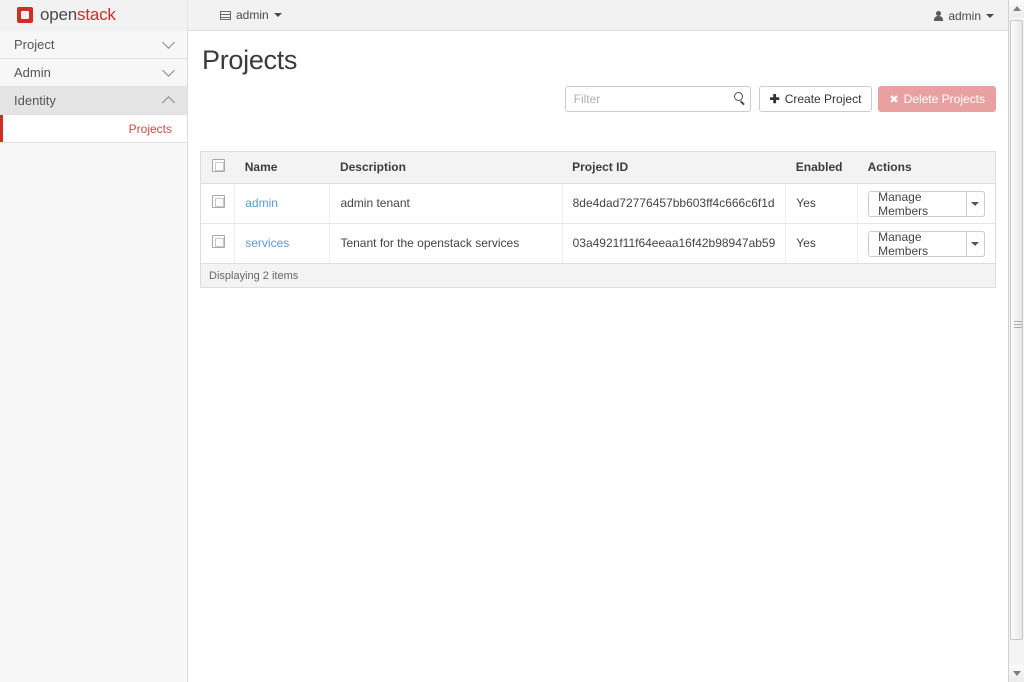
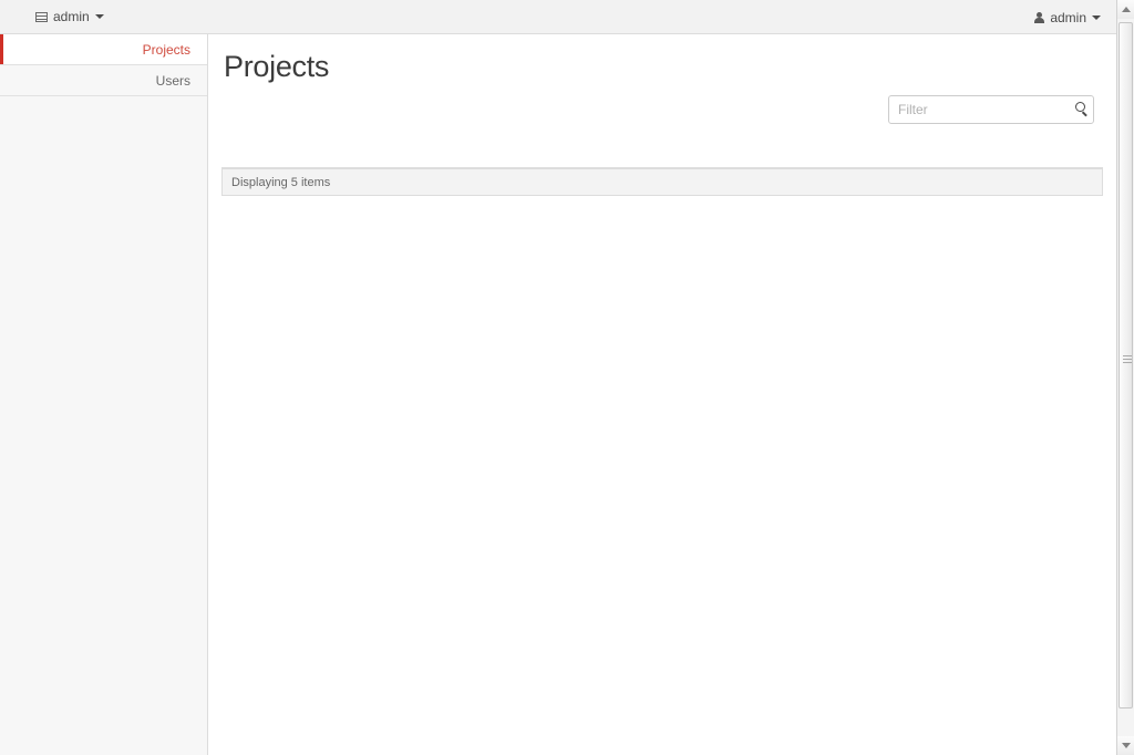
- openstack
  admin
  admin
- Project
- Admin
- Identity
  Projects
+ Users
  Projects
  Filter
- ✚
- Create Project
- ✖
- Delete Projects
- 	Name	Description	Project ID	Enabled	Actions
- 	admin	admin tenant	8de4dad72776457bb603ff4c666c6f1d	Yes	Manage Members
- 	services	Tenant for the openstack services	03a4921f11f64eeaa16f42b98947ab59	Yes	Manage Members
- Displaying 2 items
+ Displaying 5 items
